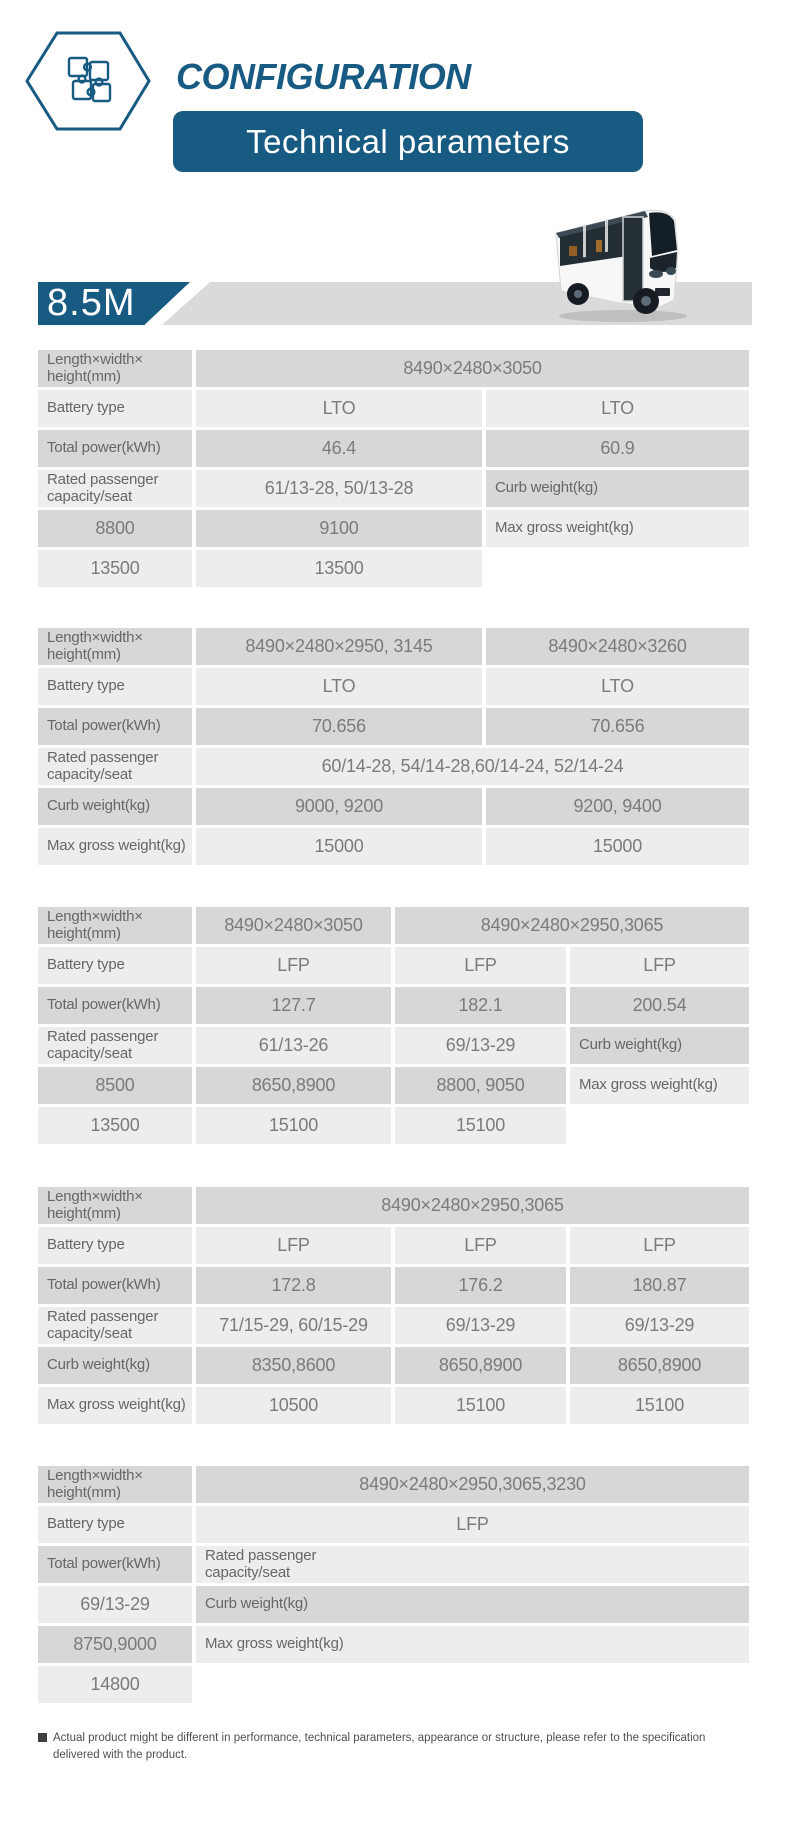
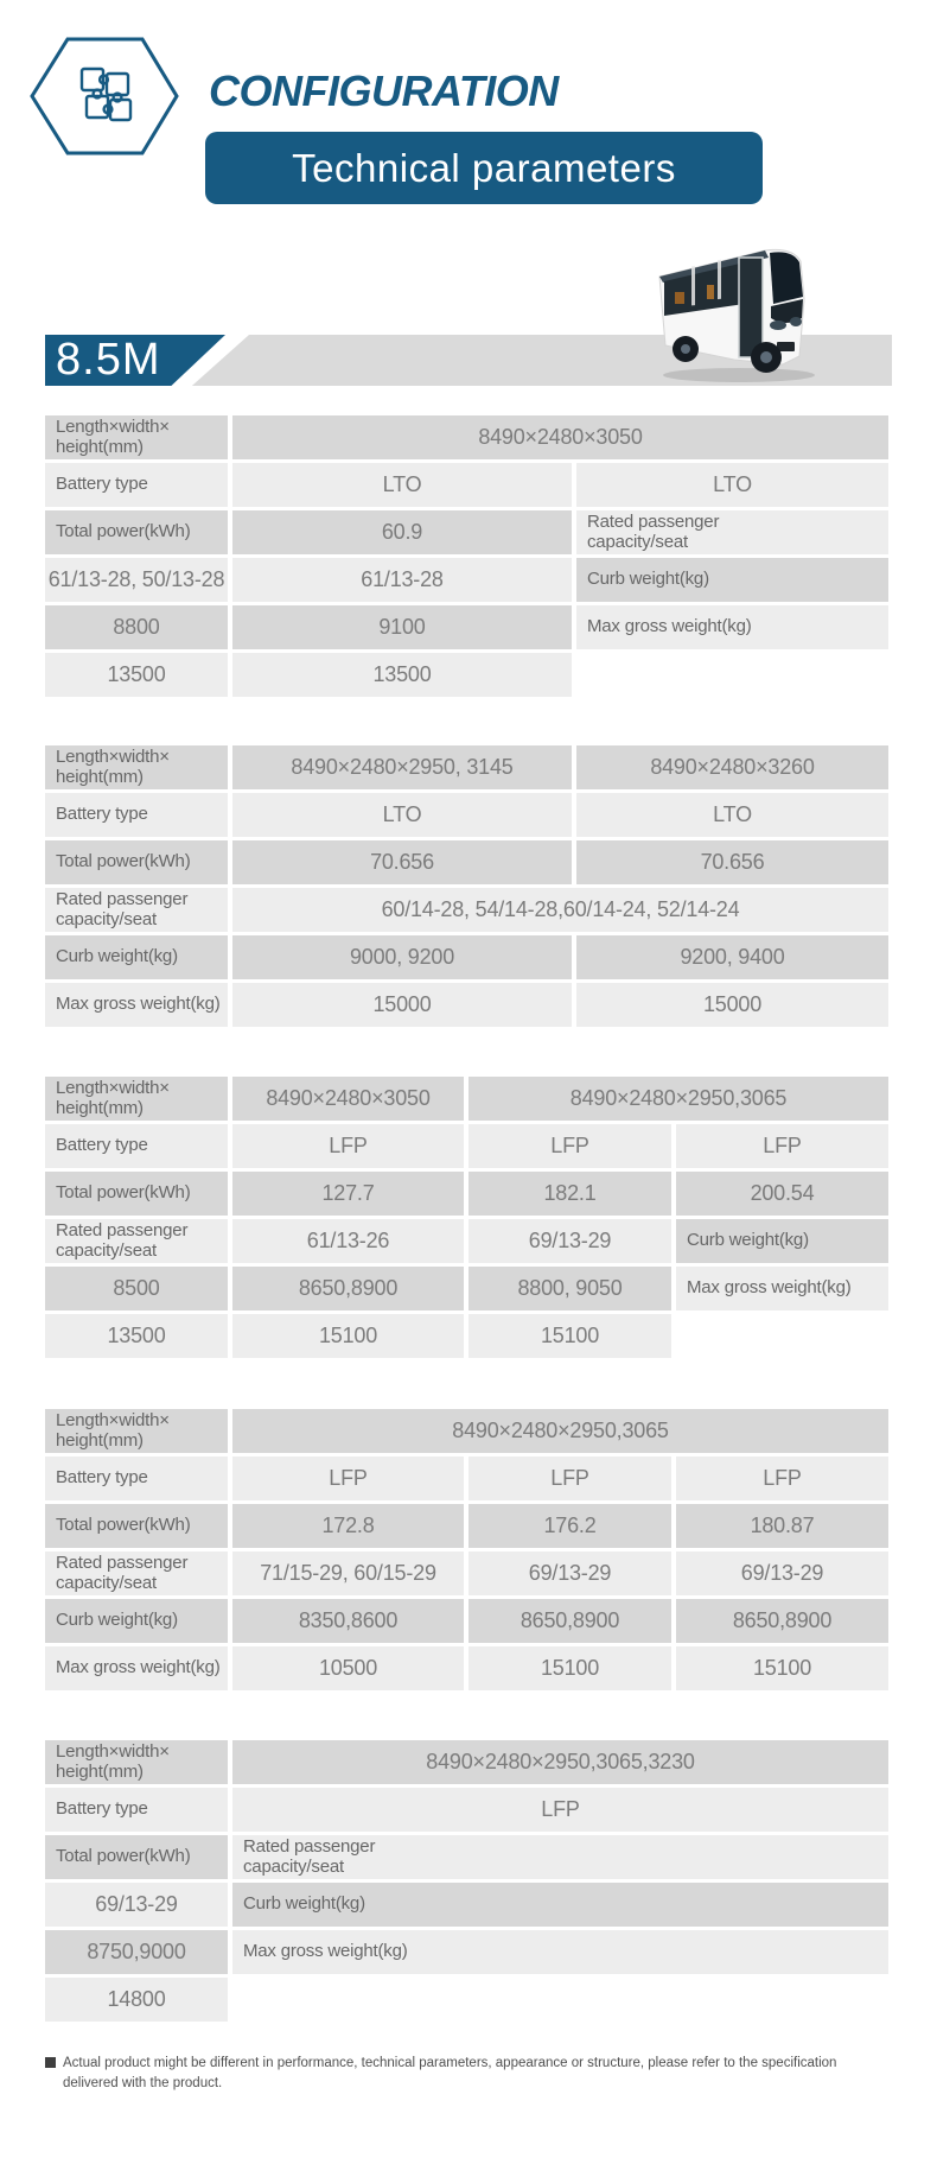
  CONFIGURATION
  Technical parameters
  8.5M
  Length×width×
  height(mm)
  8490×2480×3050
  Battery type
  LTO
  LTO
  Total power(kWh)
- 46.4
  60.9
  Rated passenger
  capacity/seat
  61/13-28, 50/13-28
+ 61/13-28
  Curb weight(kg)
  8800
  9100
  Max gross weight(kg)
  13500
  13500
  Length×width×
  height(mm)
  8490×2480×2950, 3145
  8490×2480×3260
  Battery type
  LTO
  LTO
  Total power(kWh)
  70.656
  70.656
  Rated passenger
  capacity/seat
  60/14-28, 54/14-28,60/14-24, 52/14-24
  Curb weight(kg)
  9000, 9200
  9200, 9400
  Max gross weight(kg)
  15000
  15000
  Length×width×
  height(mm)
  8490×2480×3050
  8490×2480×2950,3065
  Battery type
  LFP
  LFP
  LFP
  Total power(kWh)
  127.7
  182.1
  200.54
  Rated passenger
  capacity/seat
  61/13-26
  69/13-29
  Curb weight(kg)
  8500
  8650,8900
  8800, 9050
  Max gross weight(kg)
  13500
  15100
  15100
  Length×width×
  height(mm)
  8490×2480×2950,3065
  Battery type
  LFP
  LFP
  LFP
  Total power(kWh)
  172.8
  176.2
  180.87
  Rated passenger
  capacity/seat
  71/15-29, 60/15-29
  69/13-29
  69/13-29
  Curb weight(kg)
  8350,8600
  8650,8900
  8650,8900
  Max gross weight(kg)
  10500
  15100
  15100
  Length×width×
  height(mm)
  8490×2480×2950,3065,3230
  Battery type
  LFP
  Total power(kWh)
  Rated passenger
  capacity/seat
  69/13-29
  Curb weight(kg)
  8750,9000
  Max gross weight(kg)
  14800
  Actual product might be different in performance, technical parameters, appearance or structure, please refer to the specification delivered with the product.
